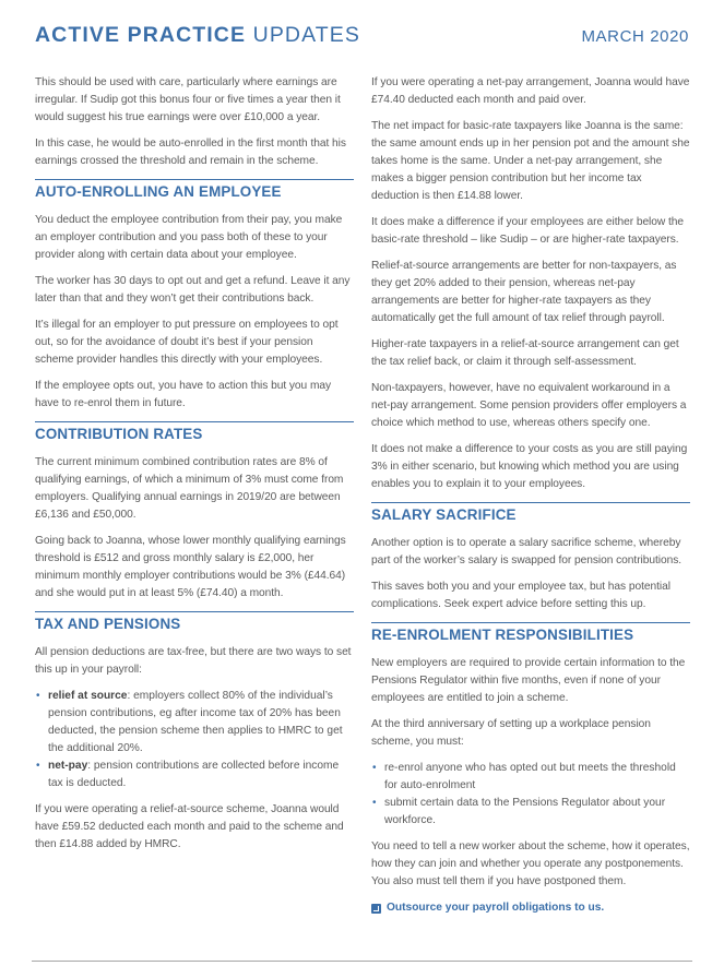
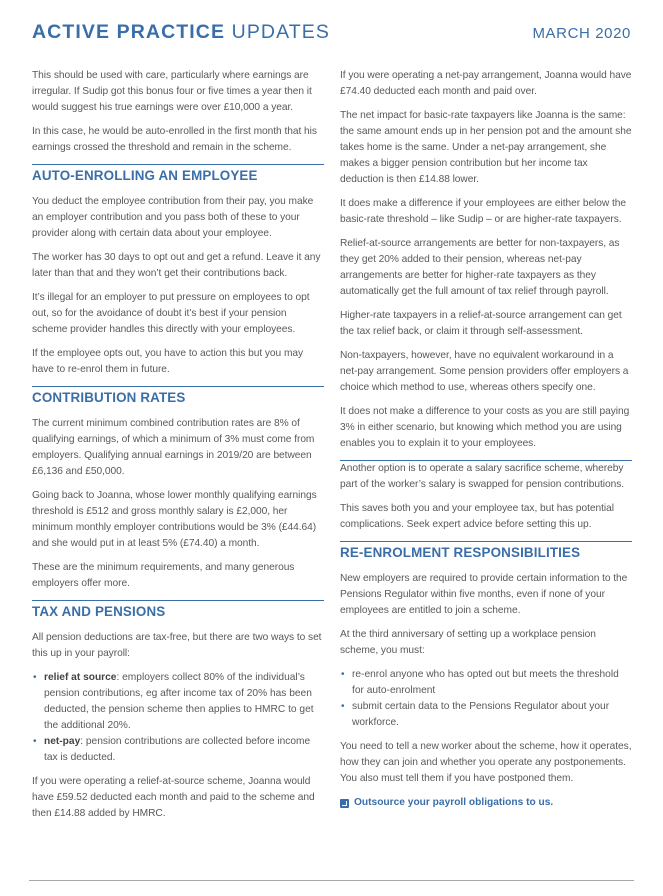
  ACTIVE PRACTICE UPDATES
  MARCH 2020
  This should be used with care, particularly where earnings are irregular. If Sudip got this bonus four or five times a year then it would suggest his true earnings were over £10,000 a year.
  In this case, he would be auto-enrolled in the first month that his earnings crossed the threshold and remain in the scheme.
  AUTO-ENROLLING AN EMPLOYEE
  You deduct the employee contribution from their pay, you make an employer contribution and you pass both of these to your provider along with certain data about your employee.
  The worker has 30 days to opt out and get a refund. Leave it any later than that and they won’t get their contributions back.
  It’s illegal for an employer to put pressure on employees to opt out, so for the avoidance of doubt it’s best if your pension scheme provider handles this directly with your employees.
  If the employee opts out, you have to action this but you may have to re-enrol them in future.
  CONTRIBUTION RATES
  The current minimum combined contribution rates are 8% of qualifying earnings, of which a minimum of 3% must come from employers. Qualifying annual earnings in 2019/20 are between £6,136 and £50,000.
  Going back to Joanna, whose lower monthly qualifying earnings threshold is £512 and gross monthly salary is £2,000, her minimum monthly employer contributions would be 3% (£44.64) and she would put in at least 5% (£74.40) a month.
+ These are the minimum requirements, and many generous employers offer more.
  TAX AND PENSIONS
  All pension deductions are tax-free, but there are two ways to set this up in your payroll:
  •
  relief at source: employers collect 80% of the individual’s pension contributions, eg after income tax of 20% has been deducted, the pension scheme then applies to HMRC to get the additional 20%.
  •
  net-pay: pension contributions are collected before income tax is deducted.
  If you were operating a relief-at-source scheme, Joanna would have £59.52 deducted each month and paid to the scheme and then £14.88 added by HMRC.
  If you were operating a net-pay arrangement, Joanna would have £74.40 deducted each month and paid over.
  The net impact for basic-rate taxpayers like Joanna is the same: the same amount ends up in her pension pot and the amount she takes home is the same. Under a net-pay arrangement, she makes a bigger pension contribution but her income tax deduction is then £14.88 lower.
  It does make a difference if your employees are either below the basic-rate threshold – like Sudip – or are higher-rate taxpayers.
  Relief-at-source arrangements are better for non-taxpayers, as they get 20% added to their pension, whereas net-pay arrangements are better for higher-rate taxpayers as they automatically get the full amount of tax relief through payroll.
  Higher-rate taxpayers in a relief-at-source arrangement can get the tax relief back, or claim it through self-assessment.
  Non-taxpayers, however, have no equivalent workaround in a net-pay arrangement. Some pension providers offer employers a choice which method to use, whereas others specify one.
  It does not make a difference to your costs as you are still paying 3% in either scenario, but knowing which method you are using enables you to explain it to your employees.
- SALARY SACRIFICE
  Another option is to operate a salary sacrifice scheme, whereby part of the worker’s salary is swapped for pension contributions.
  This saves both you and your employee tax, but has potential complications. Seek expert advice before setting this up.
  RE-ENROLMENT RESPONSIBILITIES
  New employers are required to provide certain information to the Pensions Regulator within five months, even if none of your employees are entitled to join a scheme.
  At the third anniversary of setting up a workplace pension scheme, you must:
  •
  re-enrol anyone who has opted out but meets the threshold for auto-enrolment
  •
  submit certain data to the Pensions Regulator about your workforce.
  You need to tell a new worker about the scheme, how it operates, how they can join and whether you operate any postponements. You also must tell them if you have postponed them.
  Outsource your payroll obligations to us.
